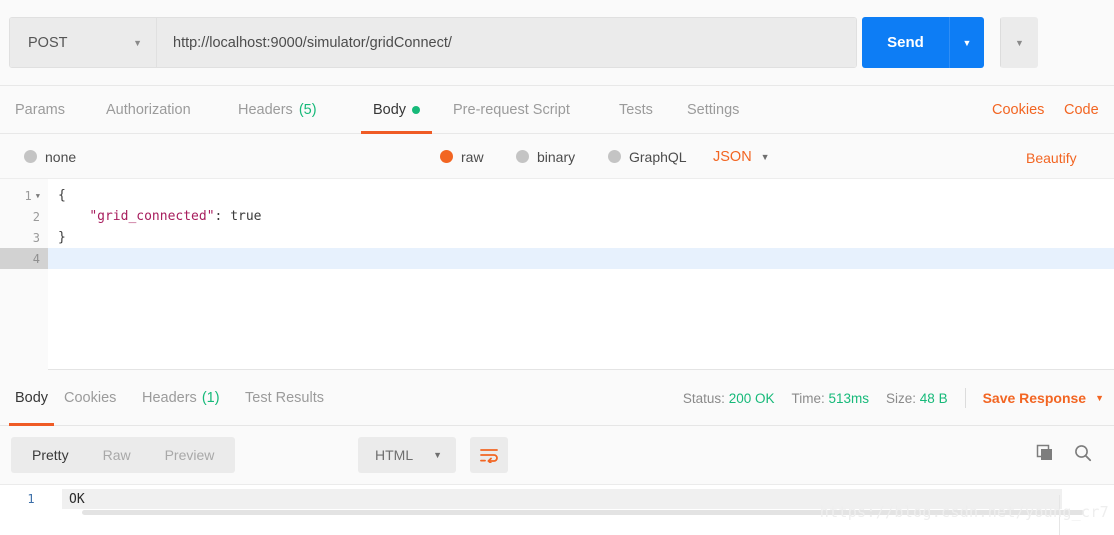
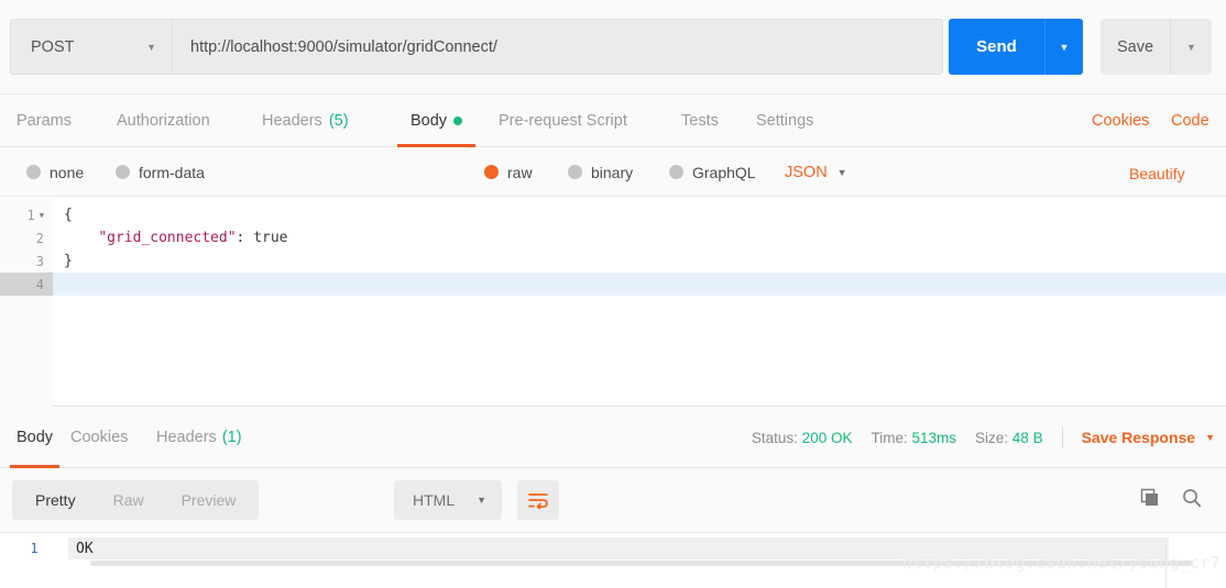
  POST
  ▼
  http://localhost:9000/simulator/gridConnect/
  Send
  ▼
+ Save
  ▼
  Params
  Authorization
  Headers
  (5)
  Body
  Pre-request Script
  Tests
  Settings
  Cookies
  Code
  none
+ form-data
  raw
  binary
  GraphQL
  JSON
  ▼
  Beautify
  1
  ▼
  {
  2
  "grid_connected": true
  3
  }
  4
  Body
  Cookies
  Headers
  (1)
- Test Results
  Status: 200 OK
  Time: 513ms
  Size: 48 B
  Save Response
  ▼
  Pretty
  Raw
  Preview
  HTML
  ▼
  1
  OK
  https://blog.csdn.net/young_cr7
